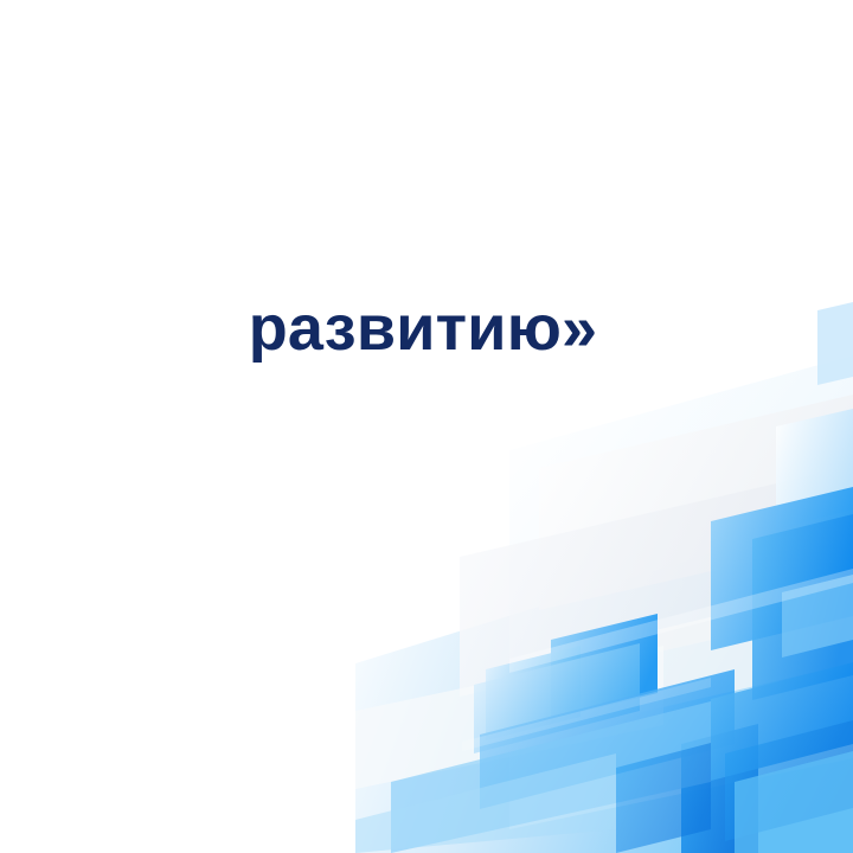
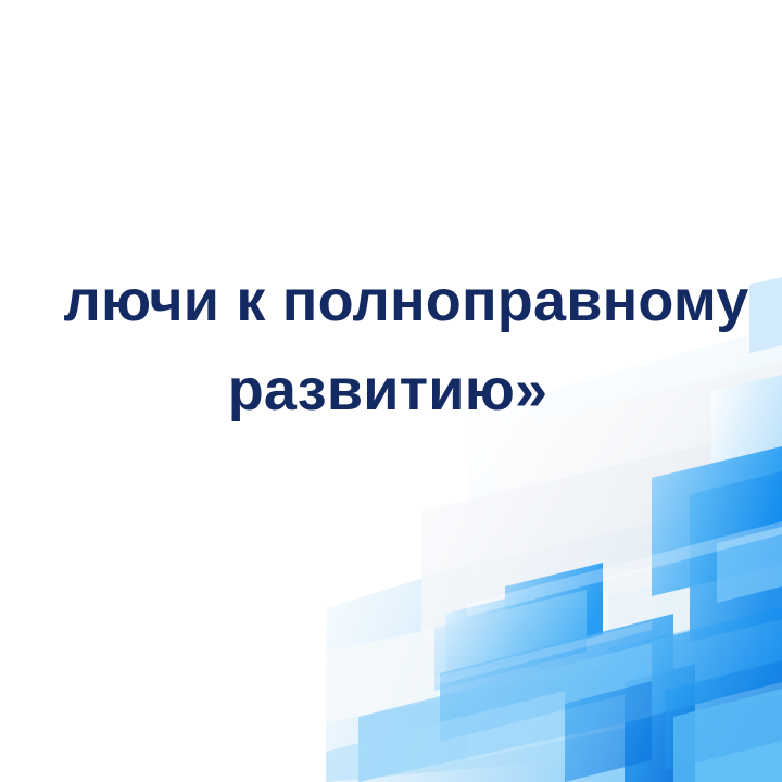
+ лючи к полноправному
  развитию»
